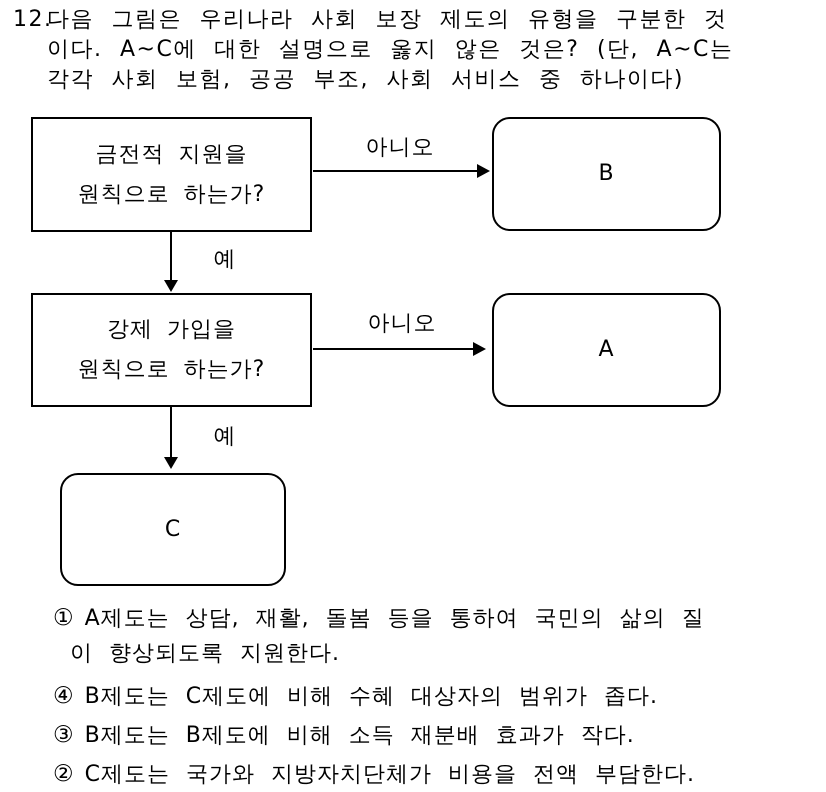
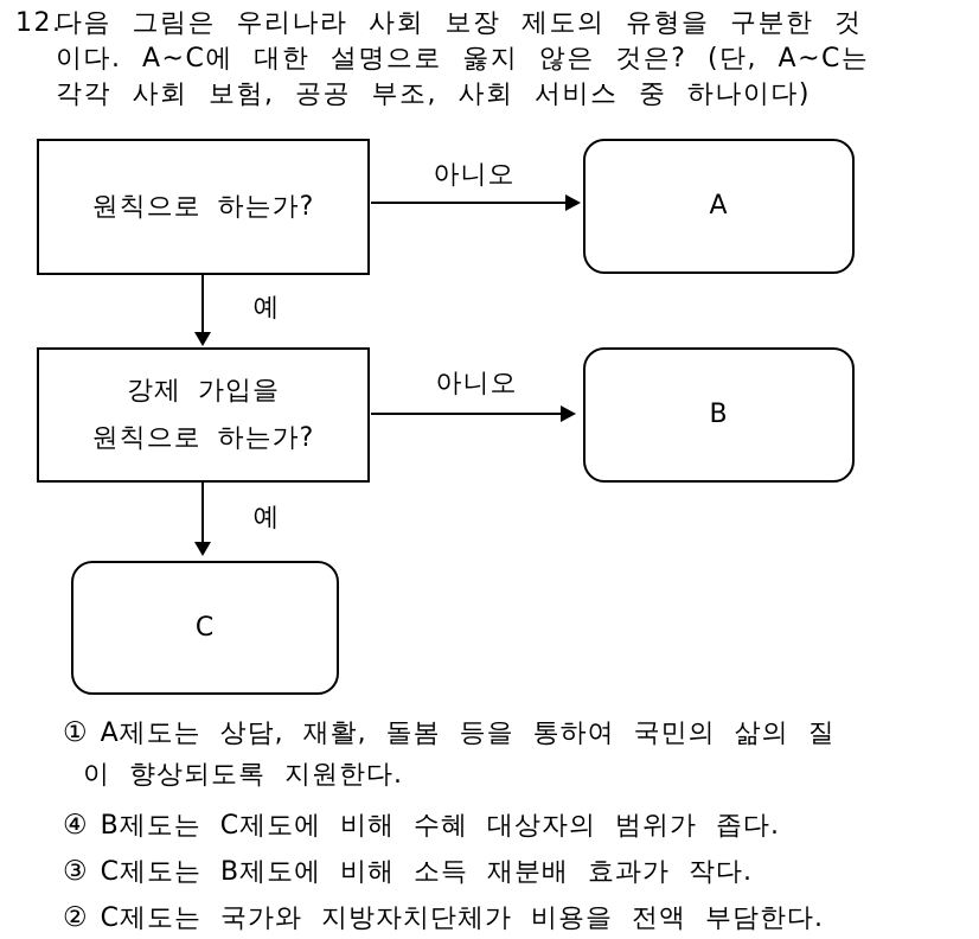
  12.
  다음 그림은 우리나라 사회 보장 제도의 유형을 구분한 것
  이다. A~C에 대한 설명으로 옳지 않은 것은? (단, A~C는
  각각 사회 보험, 공공 부조, 사회 서비스 중 하나이다)
- 금전적 지원을
  원칙으로 하는가?
  아니오
- B
+ A
  예
  강제 가입을
  원칙으로 하는가?
  아니오
- A
+ B
  예
  C
  ① A제도는 상담, 재활, 돌봄 등을 통하여 국민의 삶의 질
  이 향상되도록 지원한다.
  ④ B제도는 C제도에 비해 수혜 대상자의 범위가 좁다.
- ③ B제도는 B제도에 비해 소득 재분배 효과가 작다.
+ ③ C제도는 B제도에 비해 소득 재분배 효과가 작다.
  ② C제도는 국가와 지방자치단체가 비용을 전액 부담한다.
